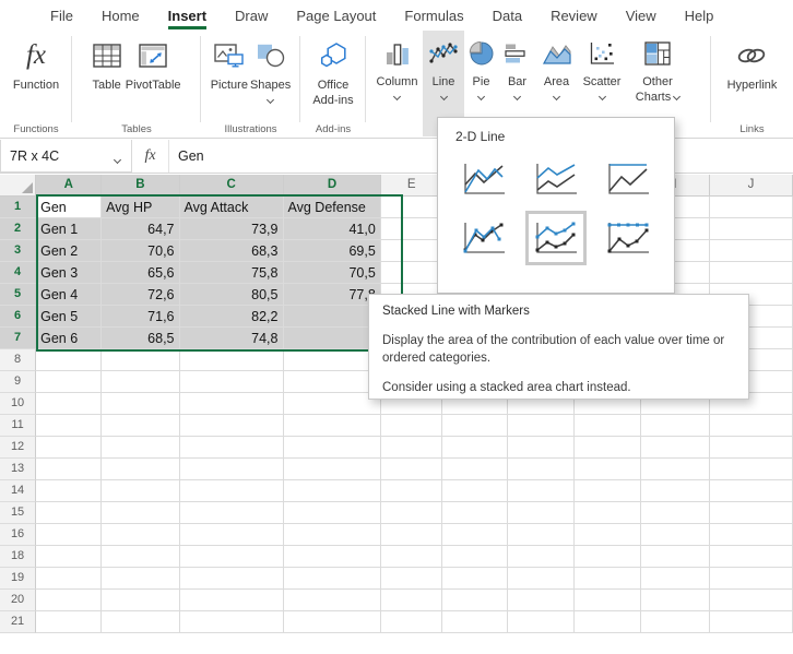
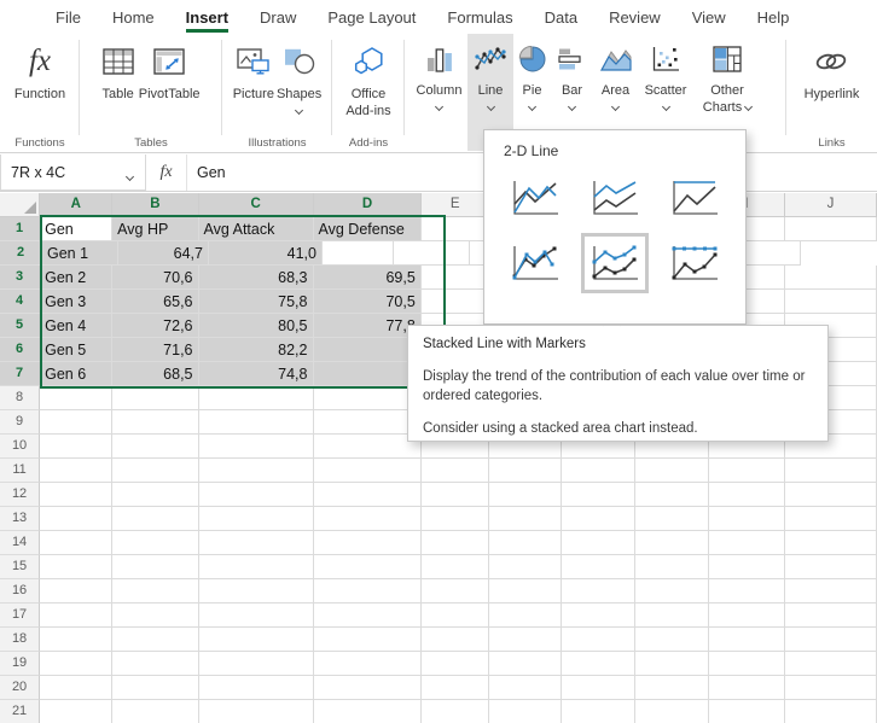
  File
  Home
  Insert
  Draw
  Page Layout
  Formulas
  Data
  Review
  View
  Help
  fx
  Function
  Functions
  Table
  PivotTable
  Tables
  Picture
  Shapes
  Illustrations
  Office
  Add-ins
  Add-ins
  Column
  Line
  Pie
  Bar
  Area
  Scatter
  Other
  Charts
  Hyperlink
  Links
  7R x 4C
  fx
  Gen
  A
  B
  C
  D
  E
  J
  1
  Gen
  Avg HP
  Avg Attack
  Avg Defense
  2
  Gen 1
  64,7
- 73,9
  41,0
  3
  Gen 2
  70,6
  68,3
  69,5
  4
  Gen 3
  65,6
  75,8
  70,5
  5
  Gen 4
  72,6
  80,5
  77,
  6
  Gen 5
  71,6
  82,2
  7
  Gen 6
  68,5
  74,8
  8
  9
  10
  11
  12
  13
  14
  15
  16
+ 17
  18
  19
  20
  21
  2-D Line
  Stacked Line with Markers
- Display the area of the contribution of each value over time or ordered categories.
+ Display the trend of the contribution of each value over time or ordered categories.
  Consider using a stacked area chart instead.
